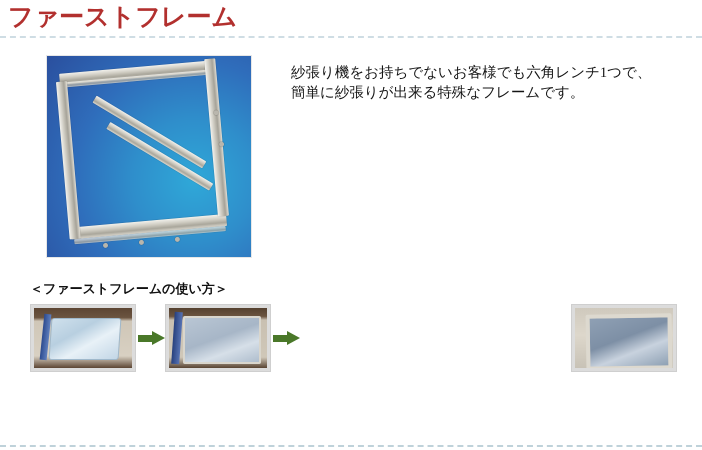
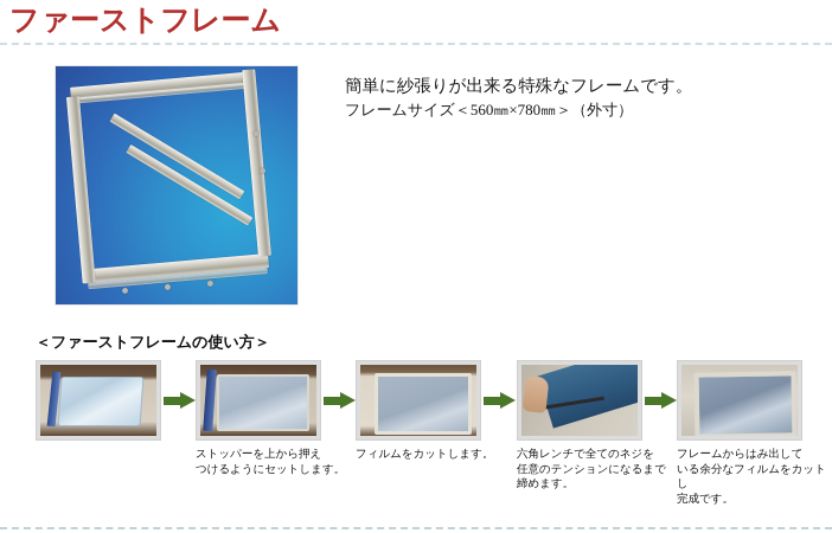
  ファーストフレーム
- 紗張り機をお持ちでないお客様でも六角レンチ1つで、
  簡単に紗張りが出来る特殊なフレームです。
+ フレームサイズ＜560㎜×780㎜＞（外寸）
  ＜ファーストフレームの使い方＞
+ ストッパーを上から押え
+ つけるようにセットします。
+ フィルムをカットします。
+ 六角レンチで全てのネジを
+ 任意のテンションになるまで
+ 締めます。
+ フレームからはみ出して
+ いる余分なフィルムをカットし
+ 完成です。
